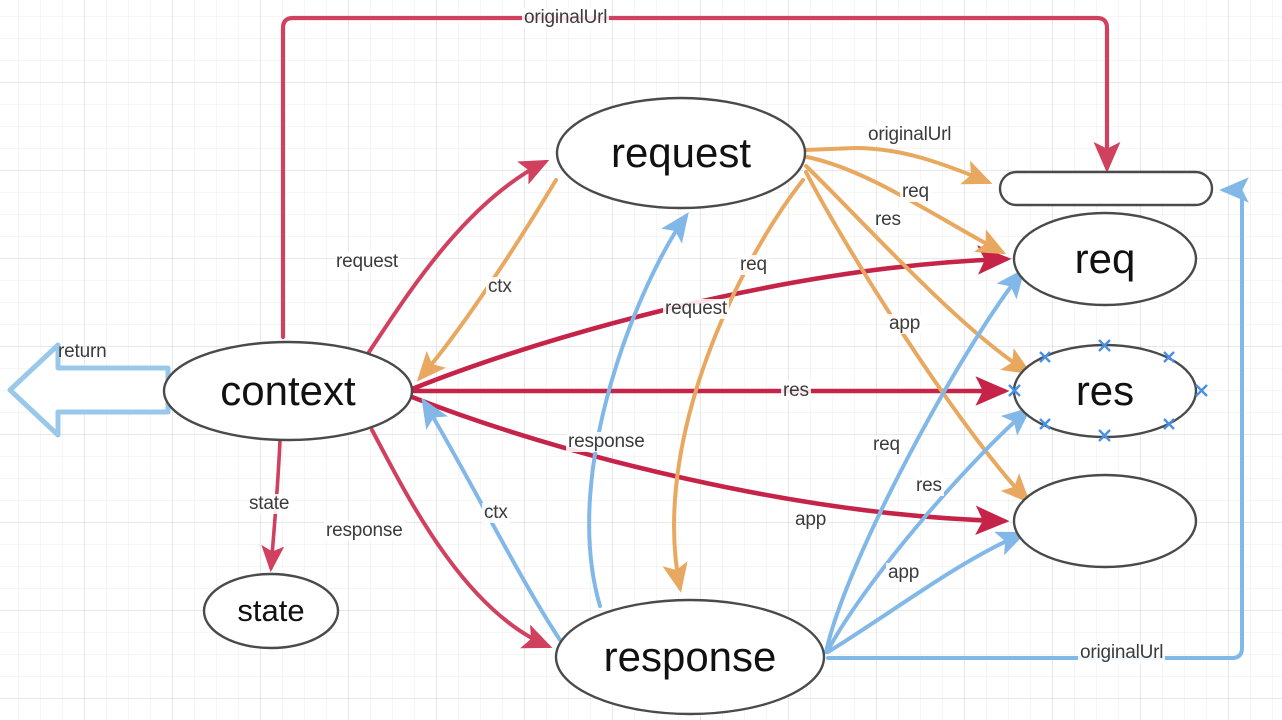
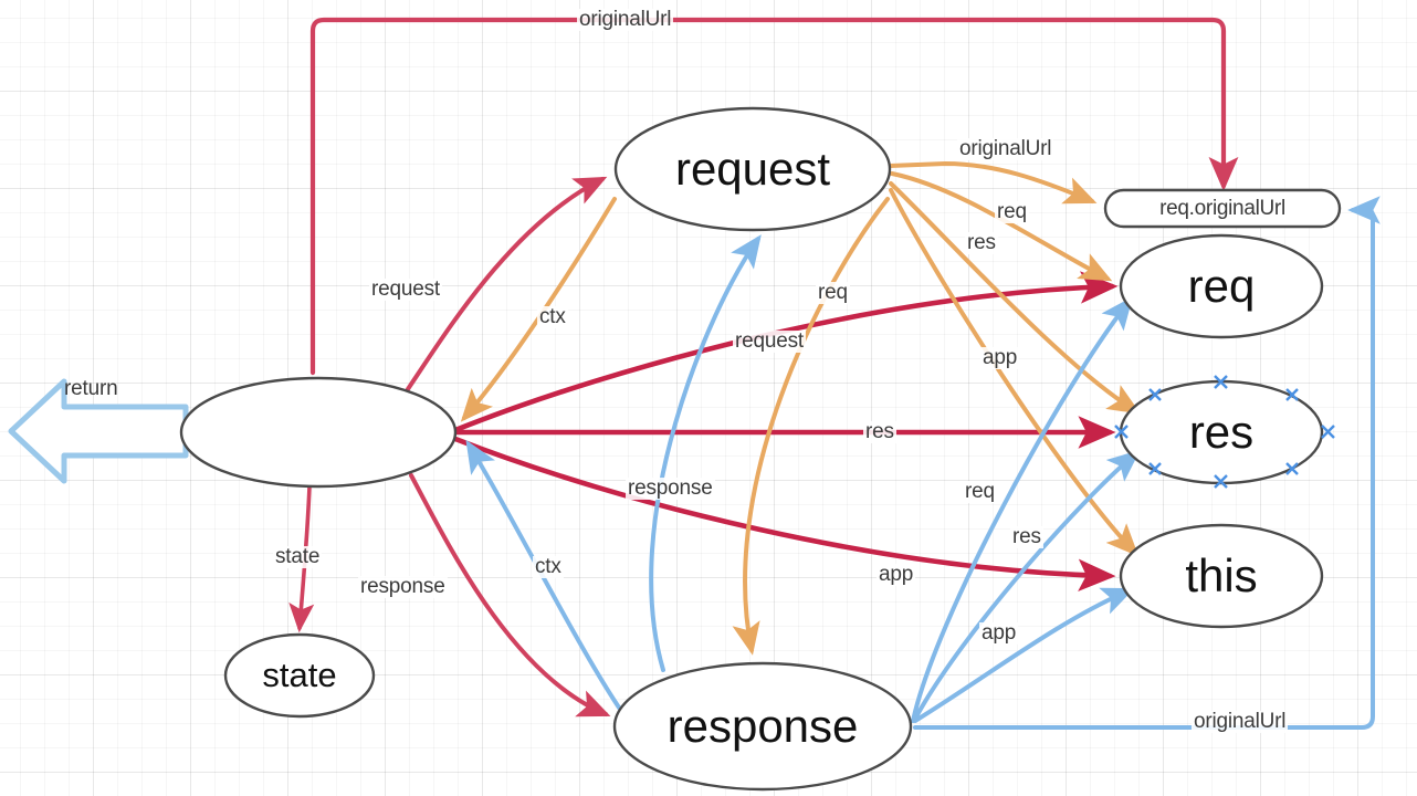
- context
  request
  response
  state
  req
  res
+ this
+ req.originalUrl
  return
  originalUrl
  request
  state
  response
  req
  res
  app
  ctx
  originalUrl
  req
  res
  app
  response
  ctx
  request
  req
  res
  app
  originalUrl
